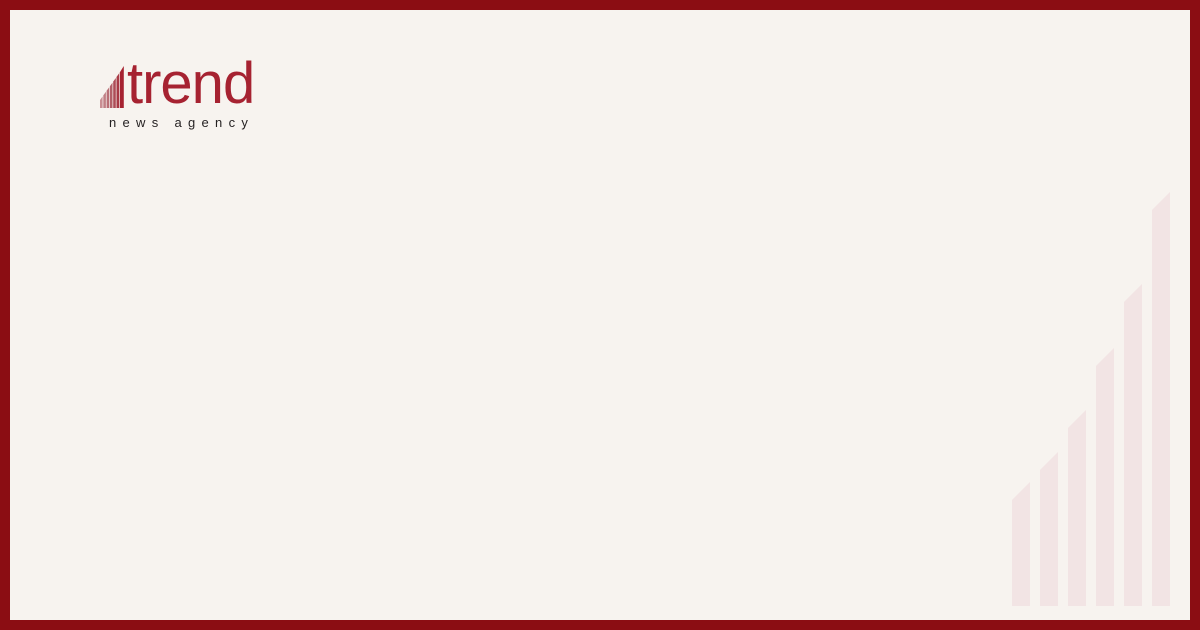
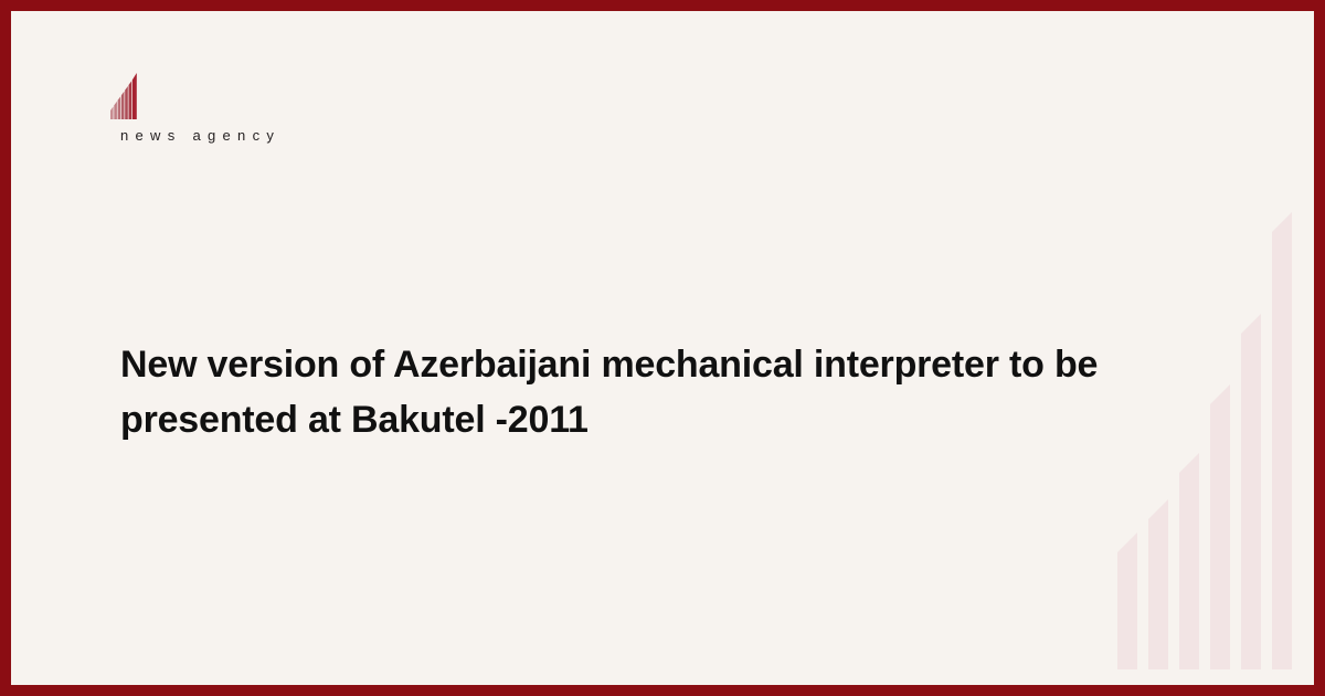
- trend
  news agency
+ New version of Azerbaijani mechanical interpreter to be presented at Bakutel -2011
